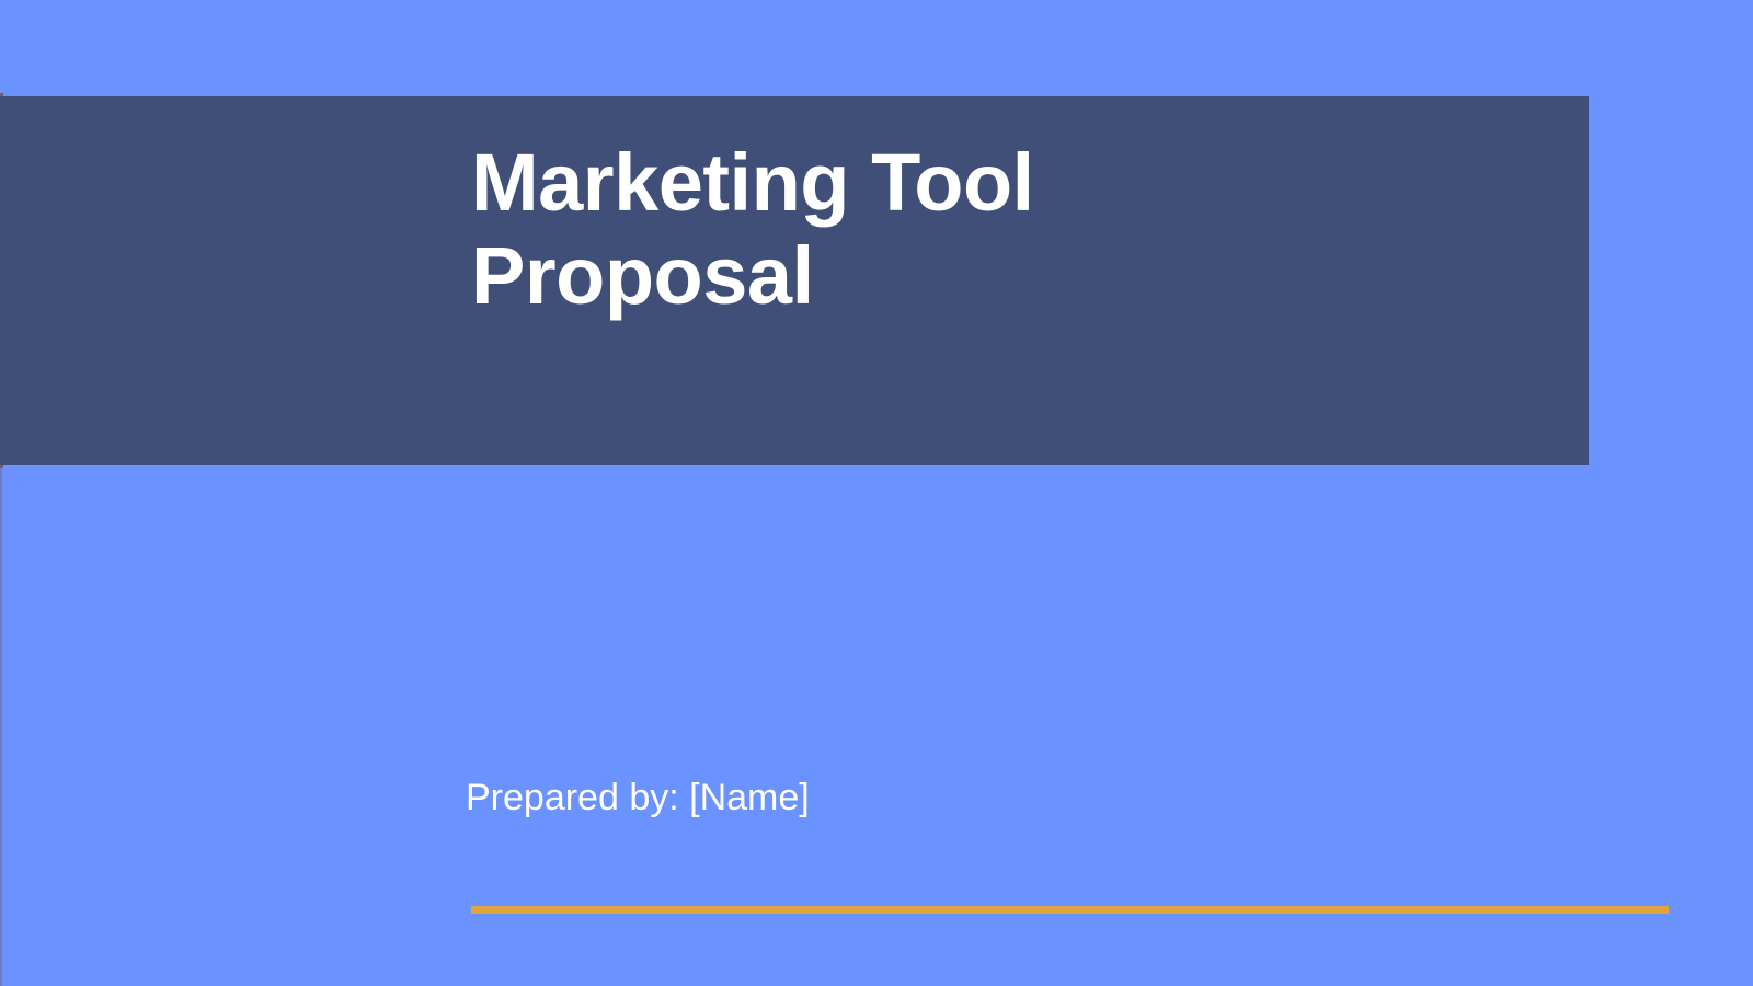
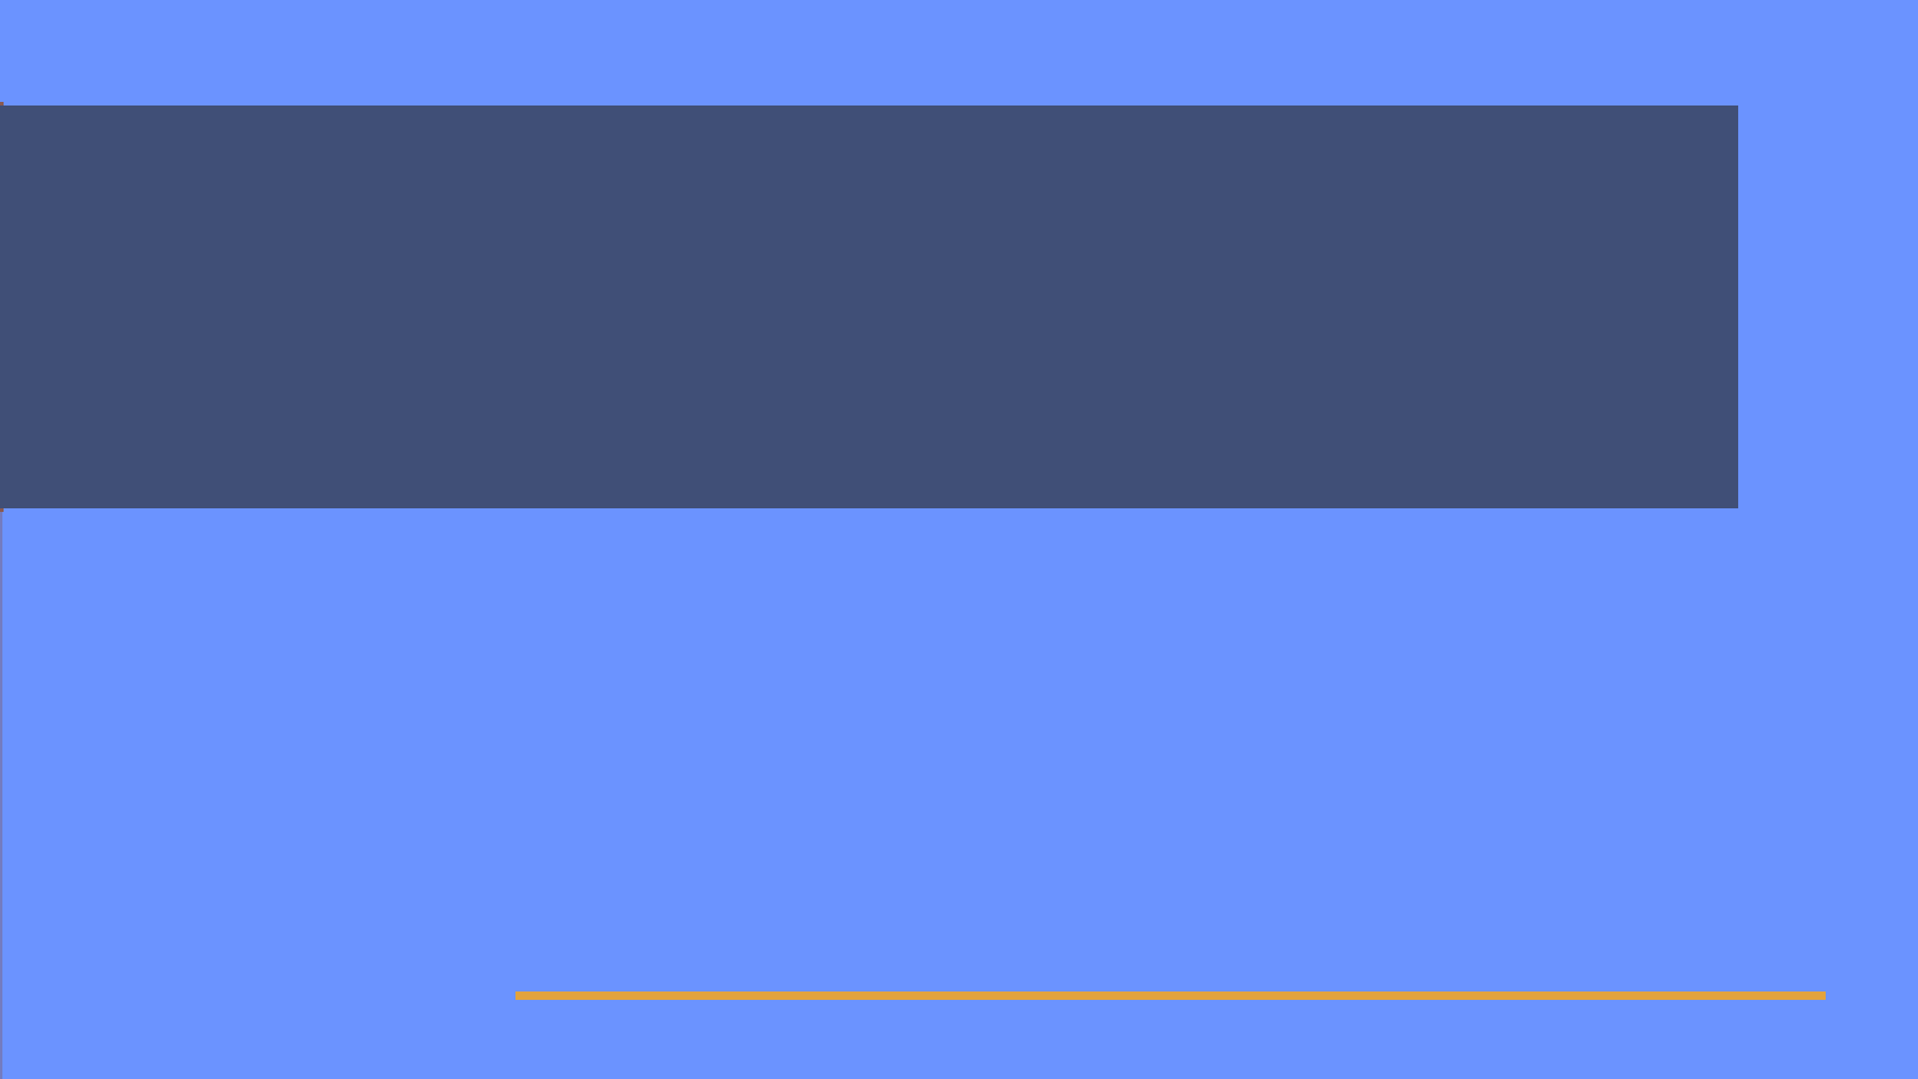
- Marketing Tool
- Proposal
- Prepared by: [Name]
